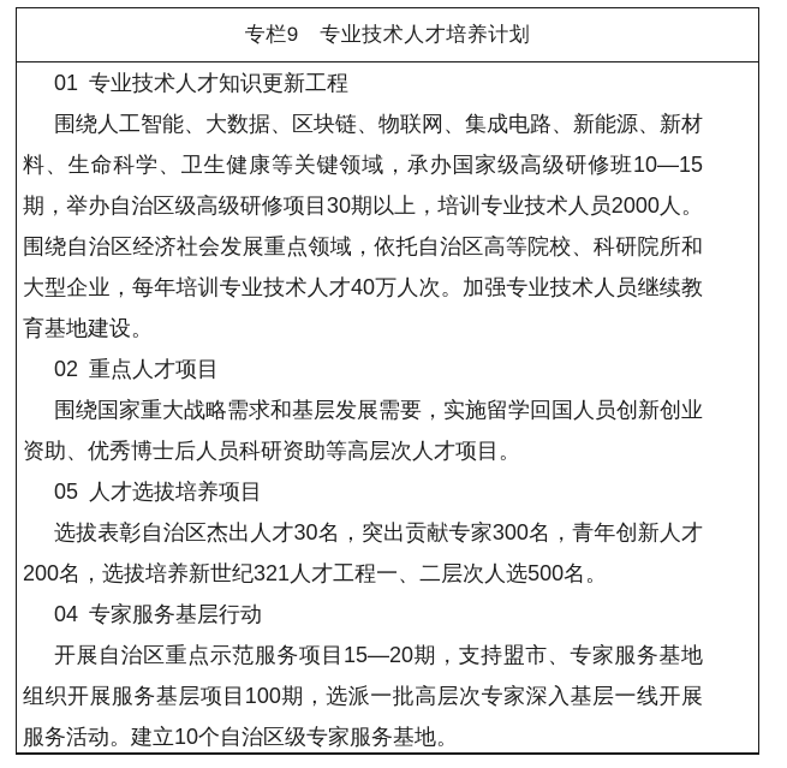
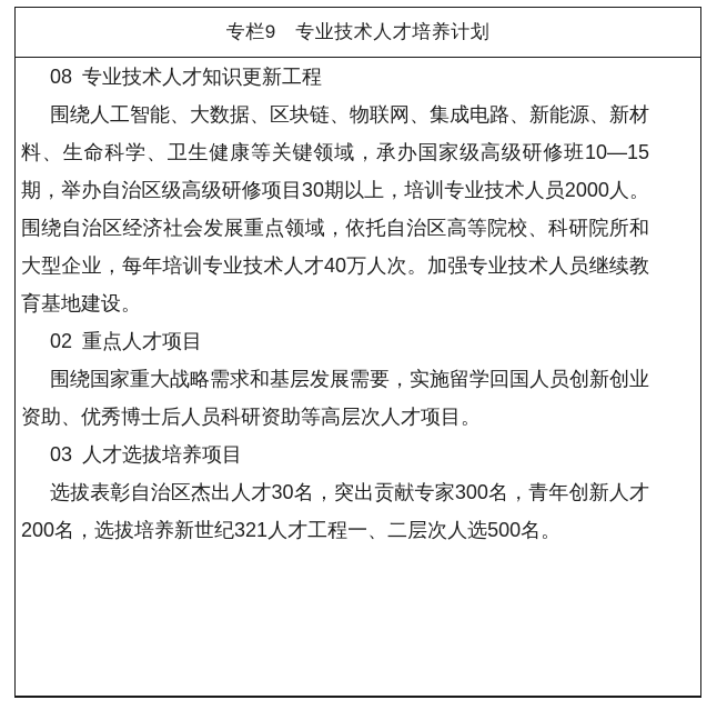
  专栏9 专业技术人才培养计划
- 01 专业技术人才知识更新工程
+ 08 专业技术人才知识更新工程
  围绕人工智能、大数据、区块链、物联网、集成电路、新能源、新材料、生命科学、卫生健康等关键领域，承办国家级高级研修班10—15期，举办自治区级高级研修项目30期以上，培训专业技术人员2000人。围绕自治区经济社会发展重点领域，依托自治区高等院校、科研院所和大型企业，每年培训专业技术人才40万人次。加强专业技术人员继续教育基地建设。
  02 重点人才项目
  围绕国家重大战略需求和基层发展需要，实施留学回国人员创新创业资助、优秀博士后人员科研资助等高层次人才项目。
- 05 人才选拔培养项目
+ 03 人才选拔培养项目
  选拔表彰自治区杰出人才30名，突出贡献专家300名，青年创新人才200名，选拔培养新世纪321人才工程一、二层次人选500名。
- 04 专家服务基层行动
- 开展自治区重点示范服务项目15—20期，支持盟市、专家服务基地组织开展服务基层项目100期，选派一批高层次专家深入基层一线开展服务活动。建立10个自治区级专家服务基地。
